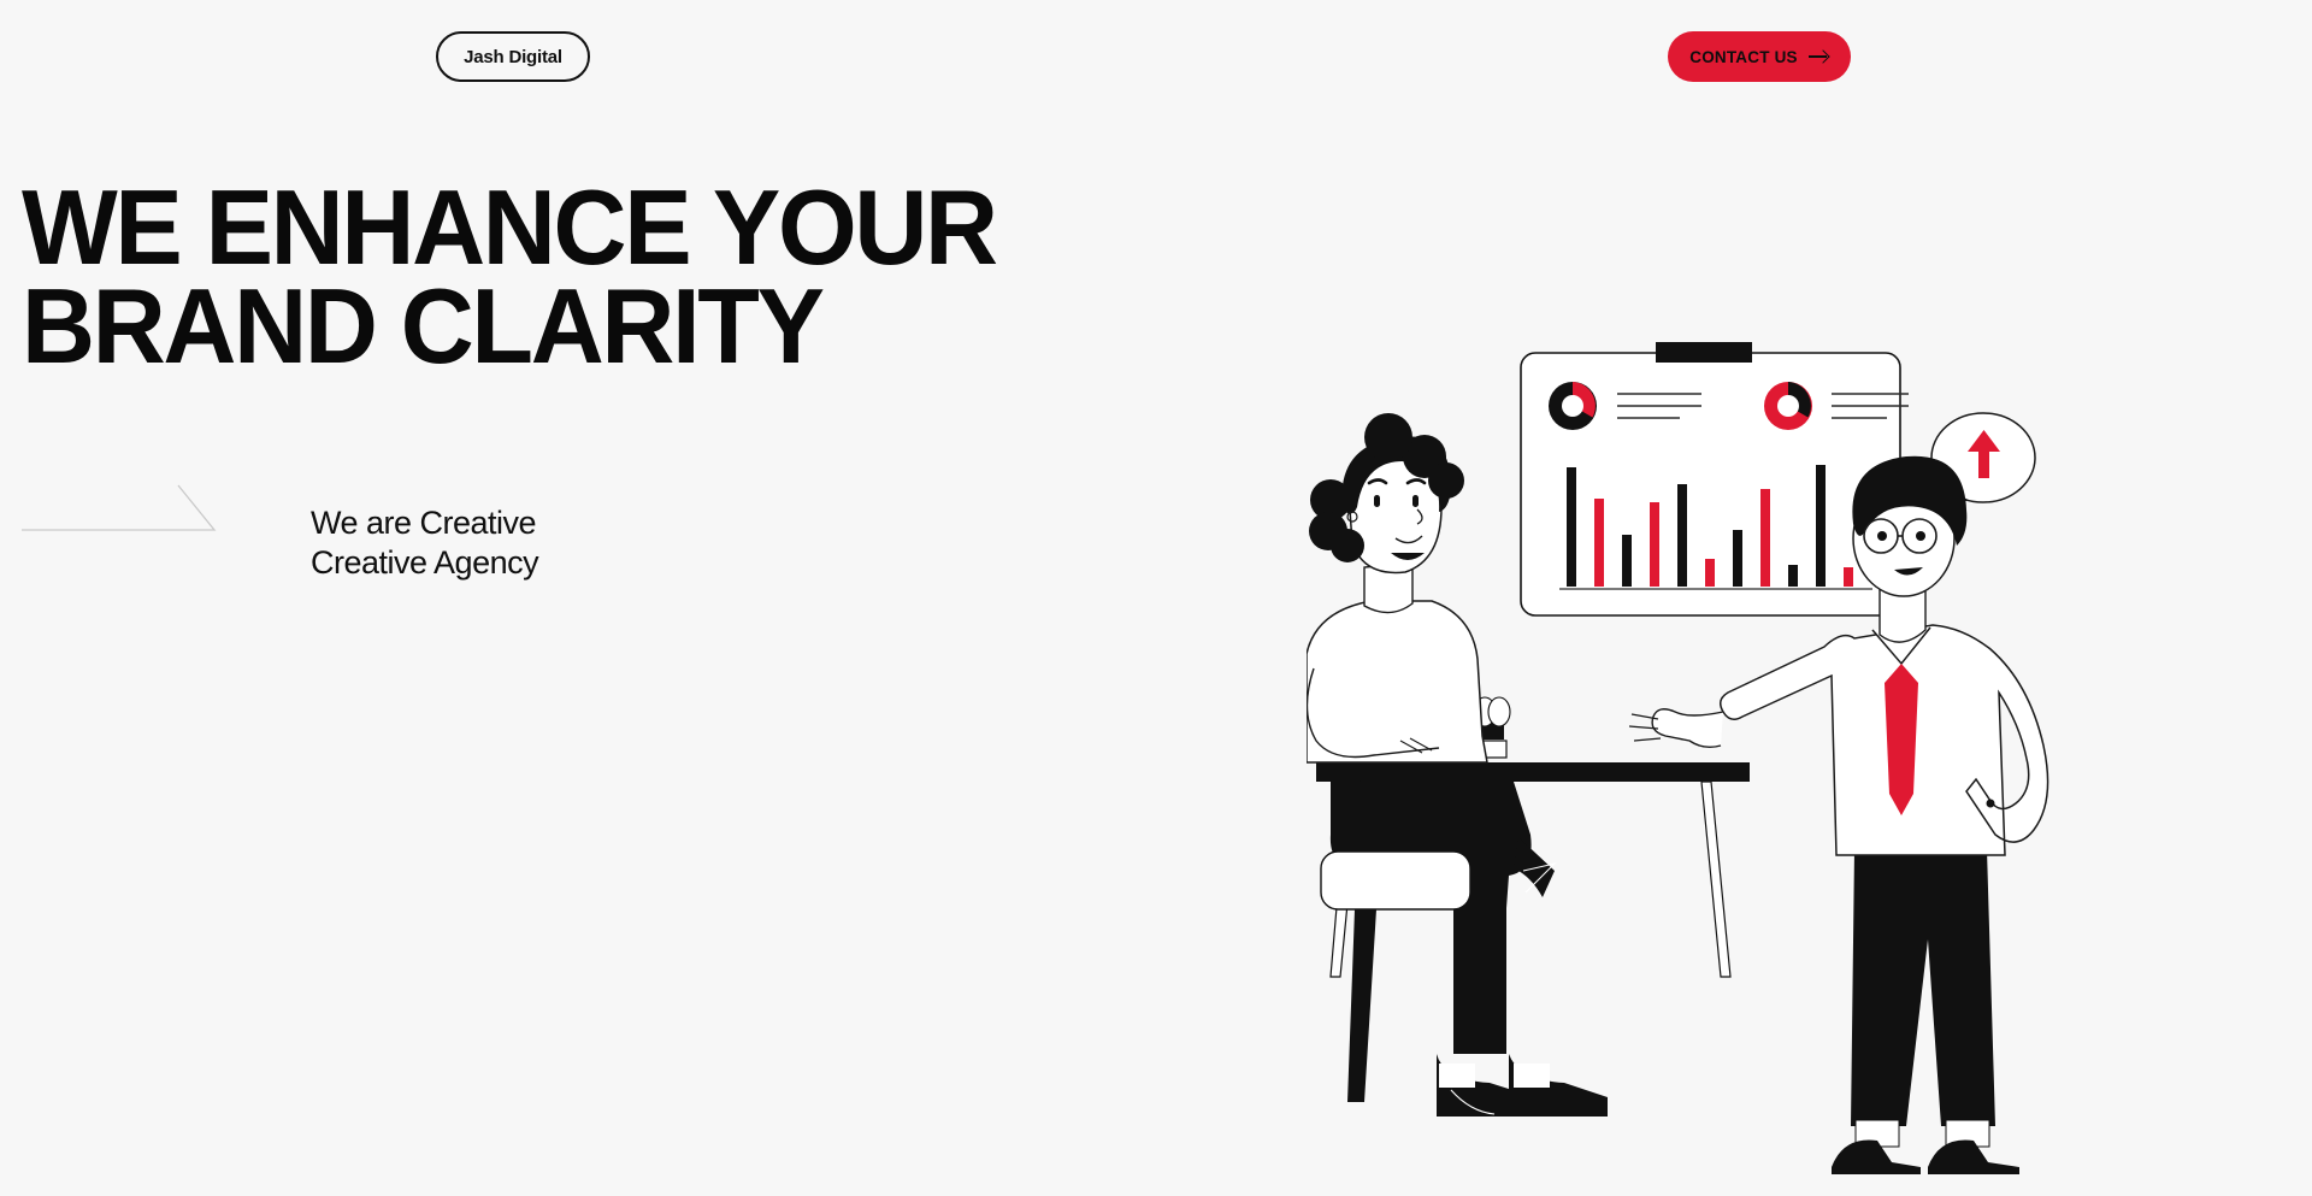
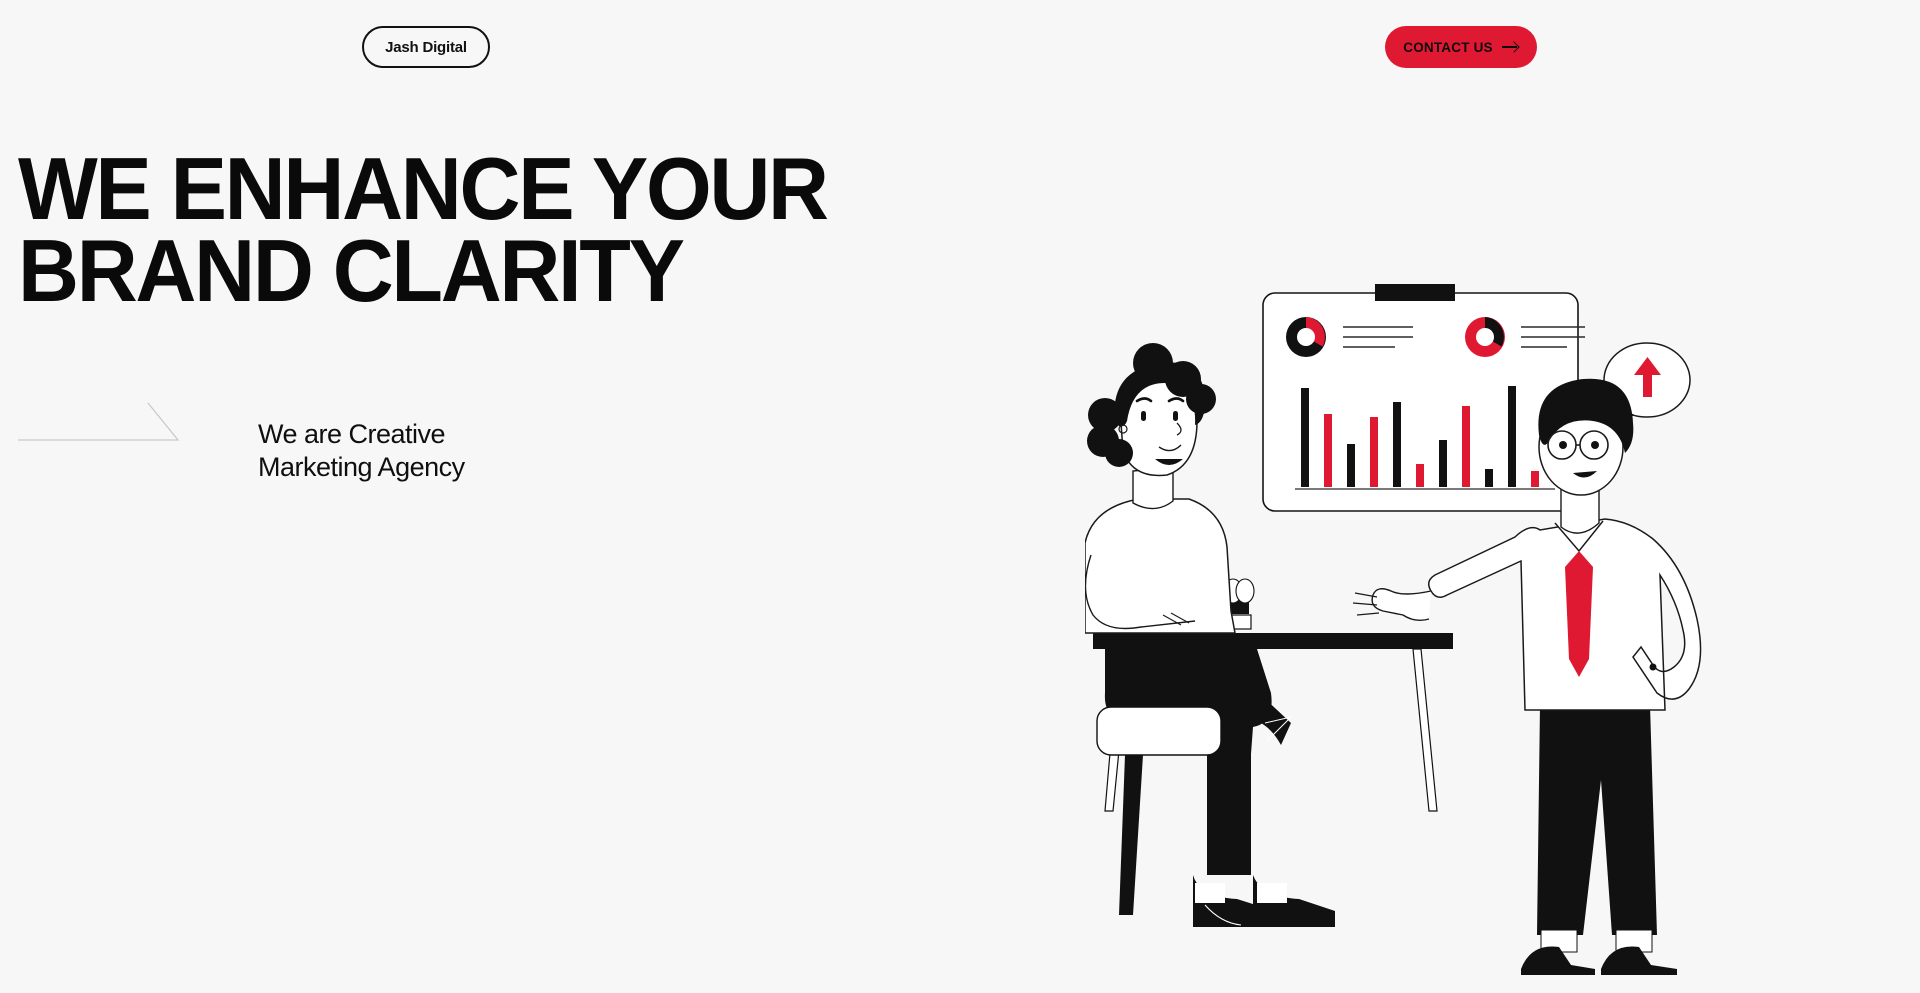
  Jash Digital
  CONTACT US
  WE ENHANCE YOUR
  BRAND CLARITY
- We are Creative Creative Agency
+ We are Creative Marketing Agency
